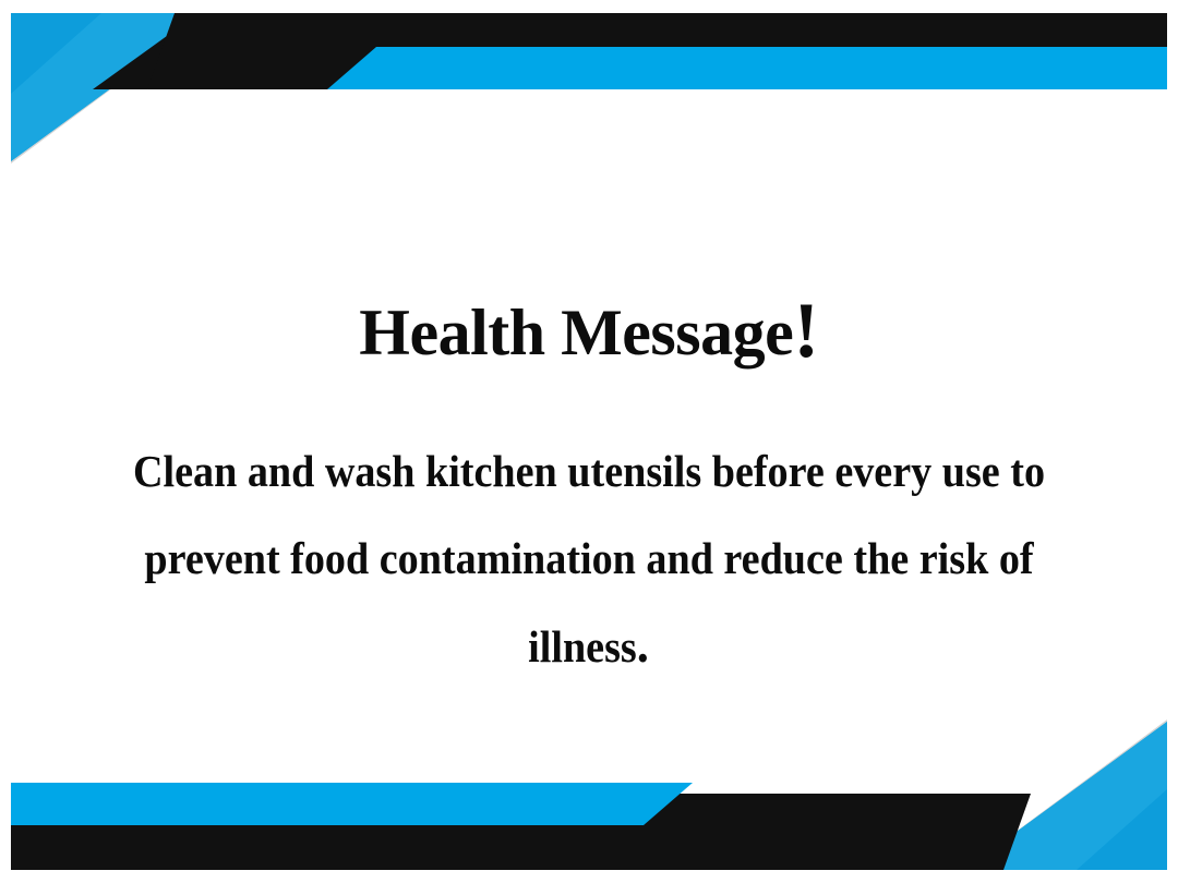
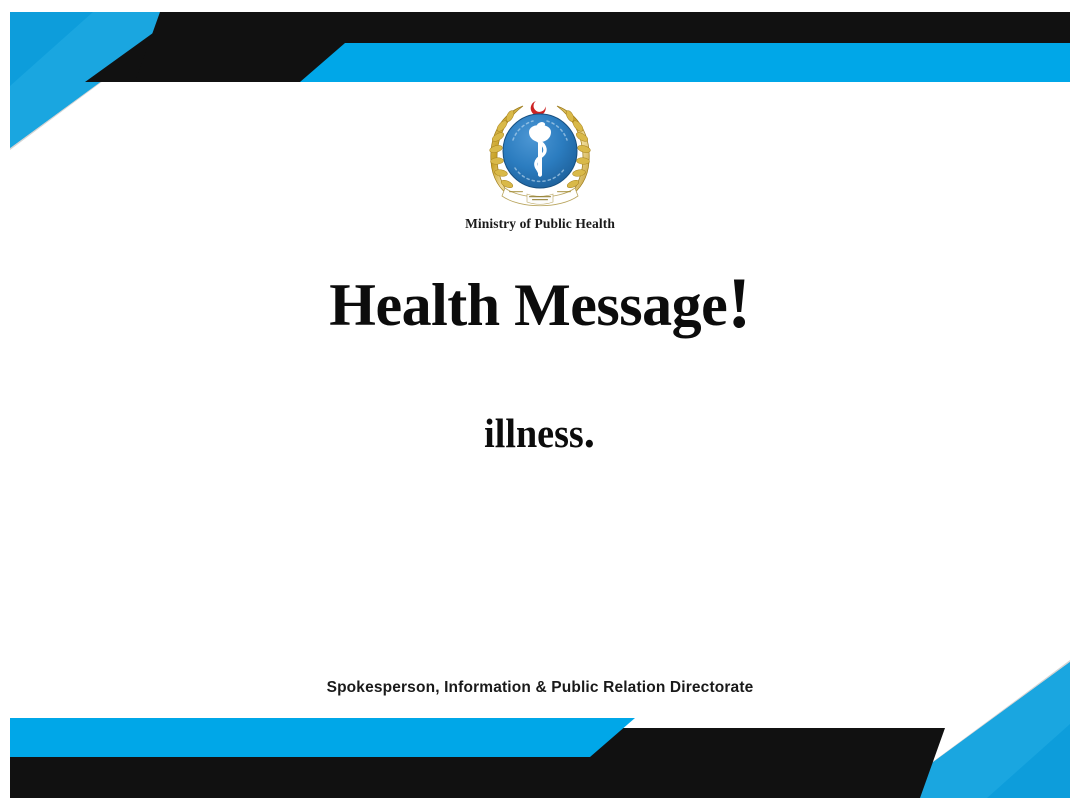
+ Ministry of Public Health
  Health Message!
- Clean and wash kitchen utensils before every use to
- prevent food contamination and reduce the risk of
  illness.
+ Spokesperson, Information & Public Relation Directorate
